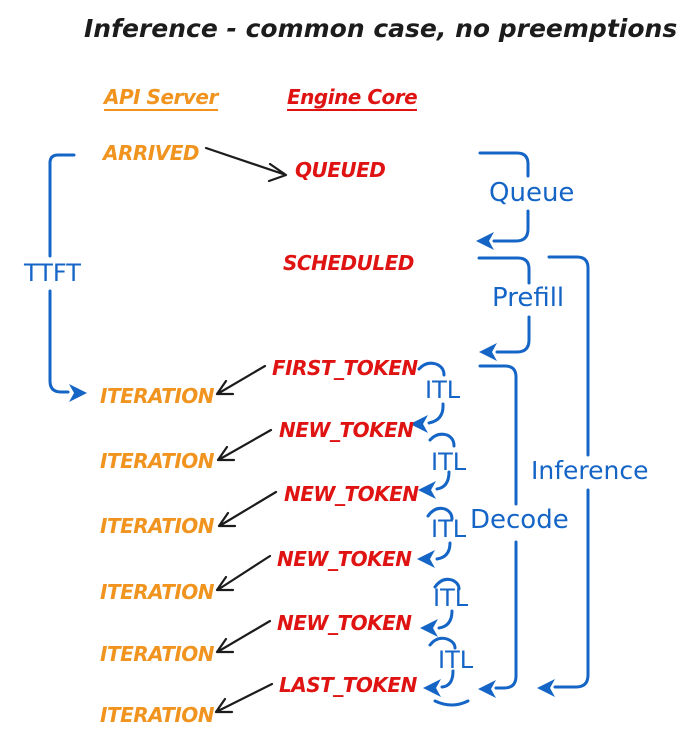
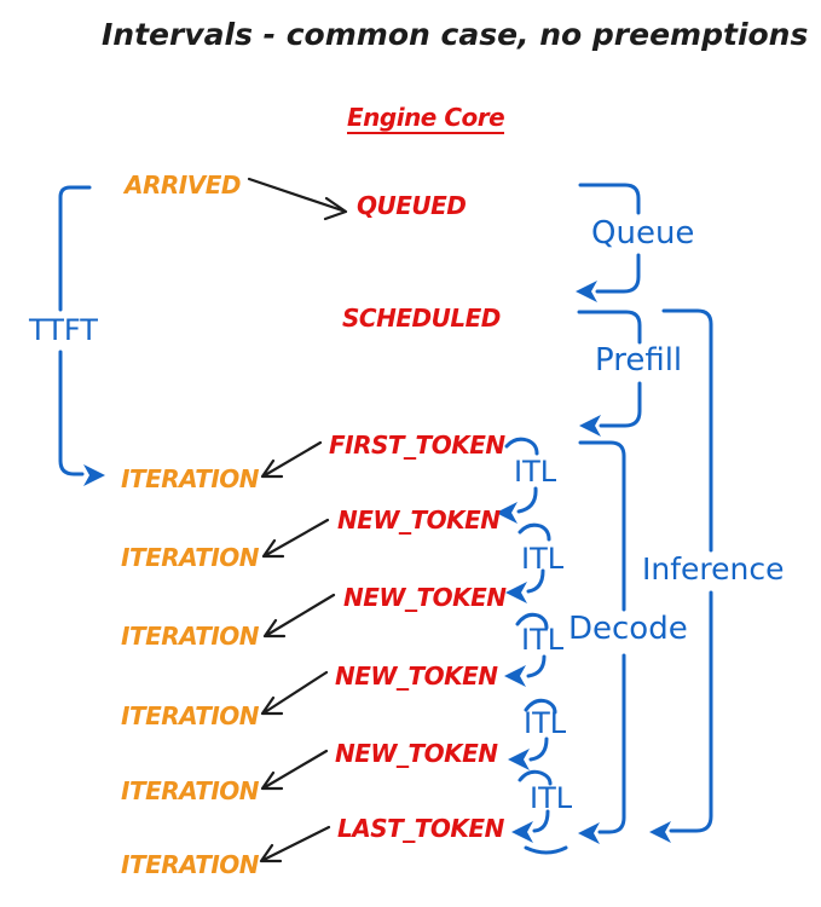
- Inference - common case, no preemptions
+ Intervals - common case, no preemptions
- API Server
  Engine Core
  ARRIVED
  ITERATION
  ITERATION
  ITERATION
  ITERATION
  ITERATION
  ITERATION
  QUEUED
  SCHEDULED
  FIRST_TOKEN
  NEW_TOKEN
  NEW_TOKEN
  NEW_TOKEN
  NEW_TOKEN
  LAST_TOKEN
  TTFT
  Queue
  Prefill
  Decode
  Inference
  ITL
  ITL
  ITL
  ITL
  ITL
